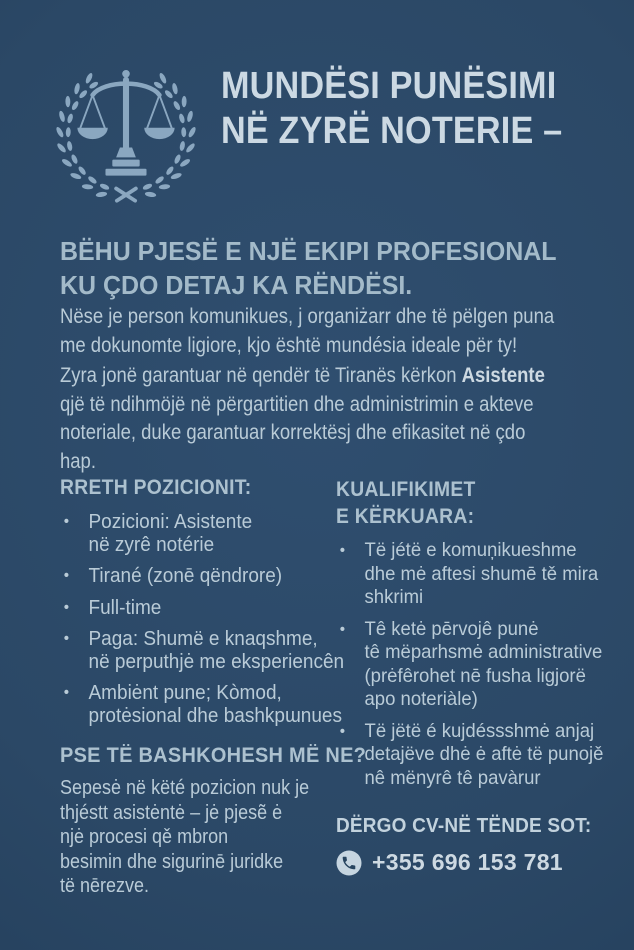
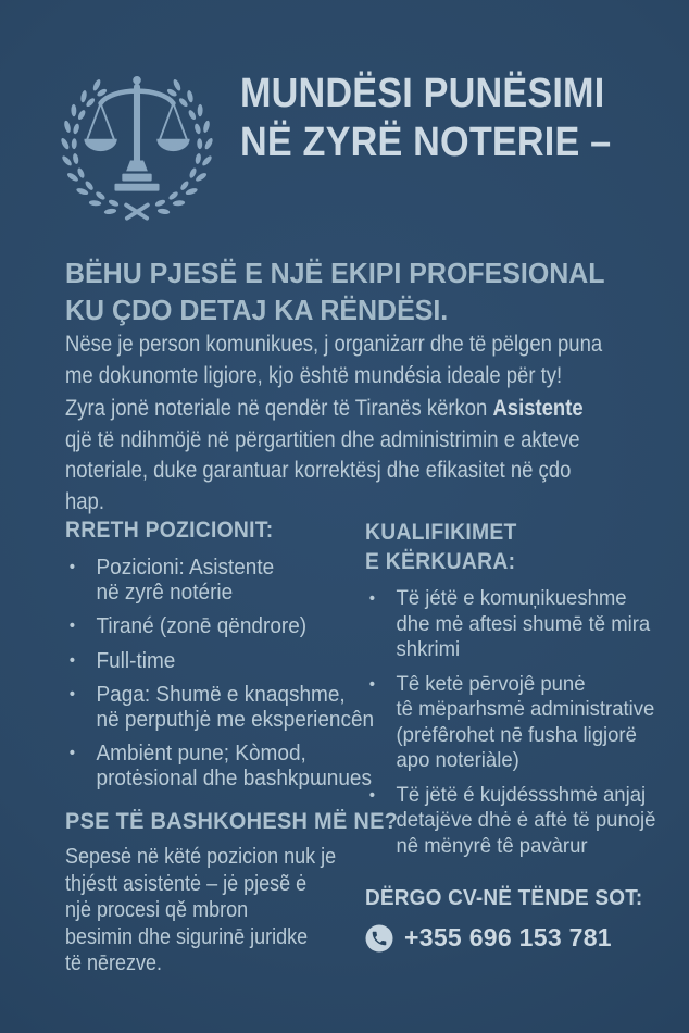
  MUNDËSI PUNËSIMI
  NË ZYRË NOTERIE –
  BËHU PJESË E NJË EKIPI PROFESIONAL
  KU ÇDO DETAJ KA RËNDËSI.
  Nëse je person komunikues, j organiżarr dhe të pëlgen puna
  me dokunomte ligiore, kjo është mundésia ideale për ty!
- Zyra jonë garantuar në qendër të Tiranës kërkon Asistente
+ Zyra jonë noteriale në qendër të Tiranës kërkon Asistente
  qjë të ndihmöjë në përgartitien dhe administrimin e akteve
  noteriale, duke garantuar korrektësj dhe efikasitet në çdo
  hap.
  RRETH POZICIONIT:
  •
  Pozicioni: Asistente
  në zyrê notérie
  •
  Tirané (zonē qëndrore)
  •
  Full-time
  •
  Paga: Shumë e knaqshme,
  në perputhjė me eksperiencên
  •
  Ambiėnt pune; Kòmod,
  protėsional dhe bashkpɯnues
  KUALIFIKIMET
  E KËRKUARA:
  •
  Të jétë e komuņikueshme
  dhe mė aftesi shumē tě mira
  shkrimi
  •
  Tê ketė pērvojê punė
  tê mëparhsmė administrative
  (prėfêrohet nē fusha ligjorë
  apo noteriàle)
  •
  Të jëtë é kujdéssshmė anjaj
  detajëve dhė ė aftė të punojě
  nê mënyrê tê pavàrur
  PSE TË BASHKOHESH MË NE?
  Sepesė në këté pozicion nuk je
  thjéstt asistėntė – jė pjesẽ ė
  njė procesi qě mbron
  besimin dhe sigurinē juridke
  të nērezve.
  DËRGO CV-NË TËNDE SOT:
  +355 696 153 781
